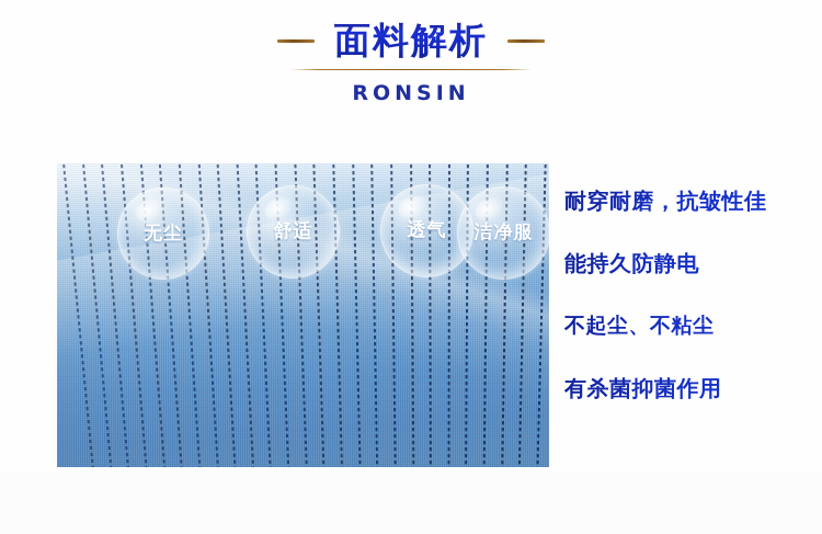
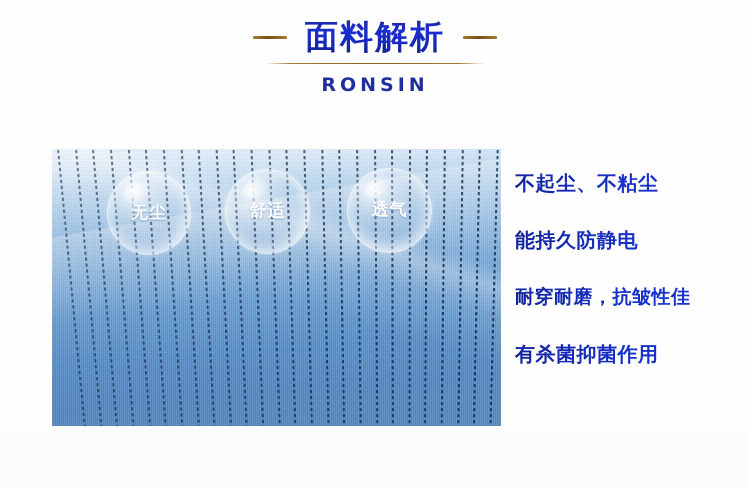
  面料解析
  RONSIN
  无尘
  舒适
  透气
- 洁净服
- 耐穿耐磨，抗皱性佳
+ 不起尘、不粘尘
  能持久防静电
- 不起尘、不粘尘
+ 耐穿耐磨，抗皱性佳
  有杀菌抑菌作用
